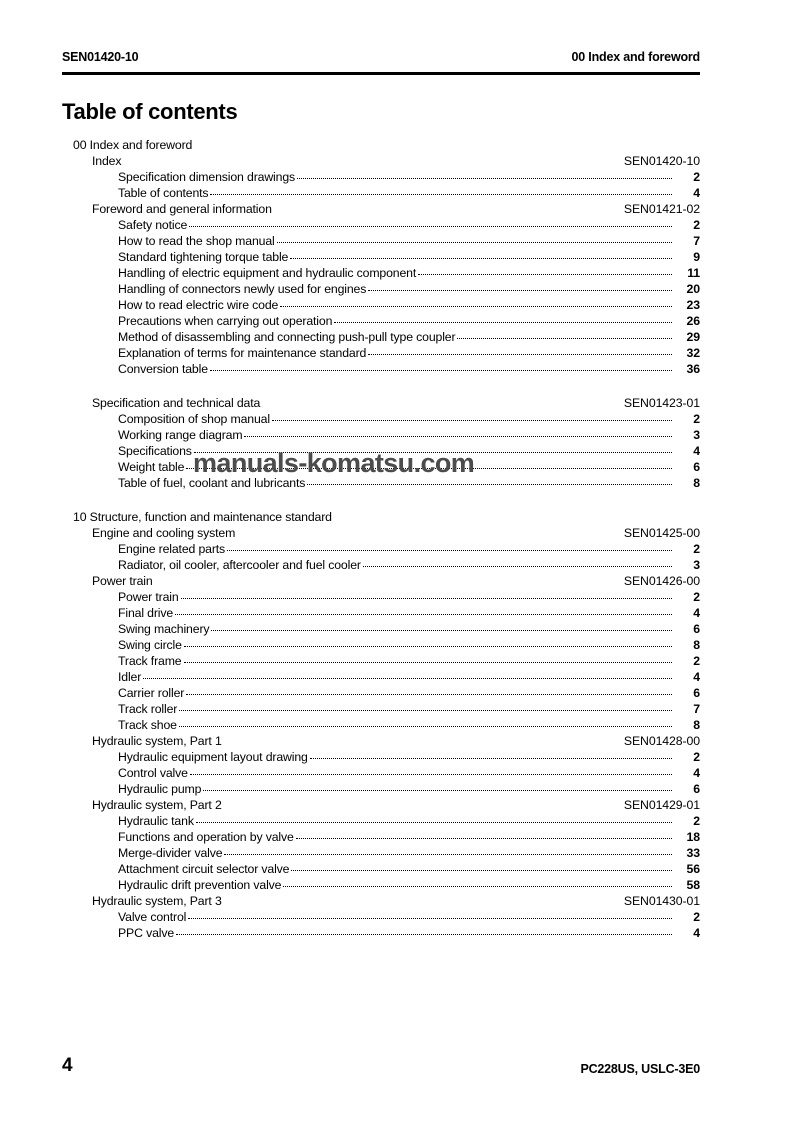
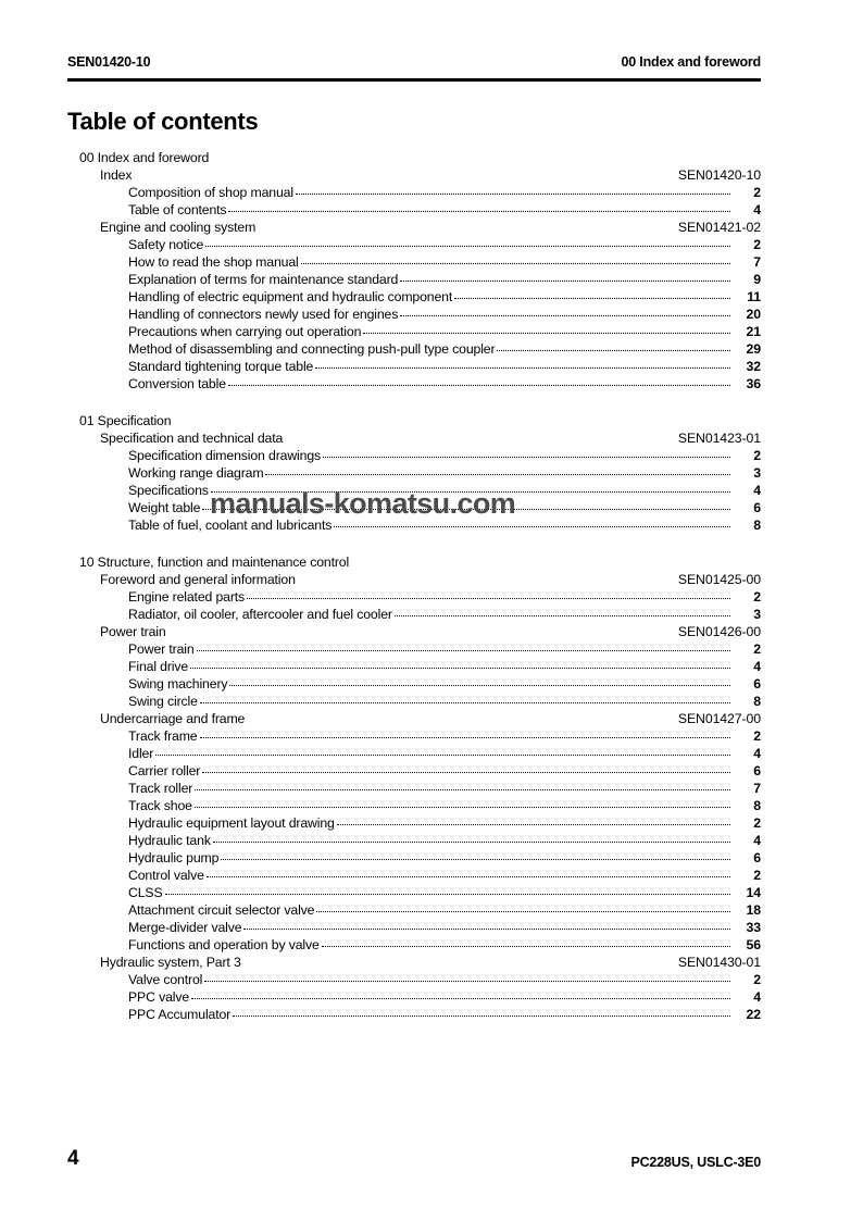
  SEN01420-10
  00 Index and foreword
  Table of contents
  00 Index and foreword
  Index
  SEN01420-10
- Specification dimension drawings
+ Composition of shop manual
  2
  Table of contents
  4
- Foreword and general information
+ Engine and cooling system
  SEN01421-02
  Safety notice
  2
  How to read the shop manual
  7
- Standard tightening torque table
+ Explanation of terms for maintenance standard
  9
  Handling of electric equipment and hydraulic component
  11
  Handling of connectors newly used for engines
  20
- How to read electric wire code
- 23
  Precautions when carrying out operation
- 26
+ 21
  Method of disassembling and connecting push-pull type coupler
  29
- Explanation of terms for maintenance standard
+ Standard tightening torque table
  32
  Conversion table
  36
+ 01 Specification
  Specification and technical data
  SEN01423-01
- Composition of shop manual
+ Specification dimension drawings
  2
  Working range diagram
  3
  Specifications
  4
  Weight table
  6
  Table of fuel, coolant and lubricants
  8
- 10 Structure, function and maintenance standard
+ 10 Structure, function and maintenance control
- Engine and cooling system
+ Foreword and general information
  SEN01425-00
  Engine related parts
  2
  Radiator, oil cooler, aftercooler and fuel cooler
  3
  Power train
  SEN01426-00
  Power train
  2
  Final drive
  4
  Swing machinery
  6
  Swing circle
  8
+ Undercarriage and frame
+ SEN01427-00
  Track frame
  2
  Idler
  4
  Carrier roller
  6
  Track roller
  7
  Track shoe
  8
- Hydraulic system, Part 1
- SEN01428-00
  Hydraulic equipment layout drawing
  2
- Control valve
+ Hydraulic tank
  4
  Hydraulic pump
  6
- Hydraulic system, Part 2
- SEN01429-01
- Hydraulic tank
+ Control valve
  2
+ CLSS
+ 14
- Functions and operation by valve
+ Attachment circuit selector valve
  18
  Merge-divider valve
  33
- Attachment circuit selector valve
+ Functions and operation by valve
  56
- Hydraulic drift prevention valve
- 58
  Hydraulic system, Part 3
  SEN01430-01
  Valve control
  2
  PPC valve
  4
+ PPC Accumulator
+ 22
  manuals-komatsu.com
  4
  PC228US, USLC-3E0
